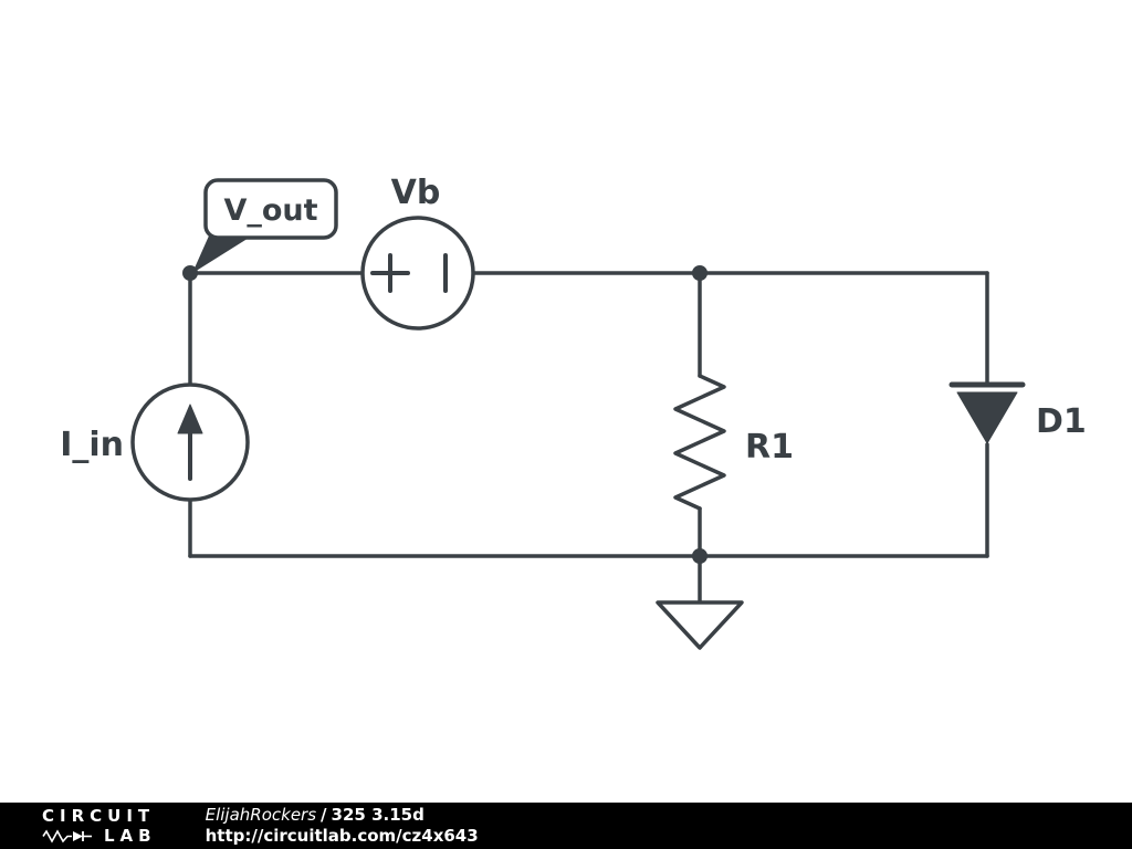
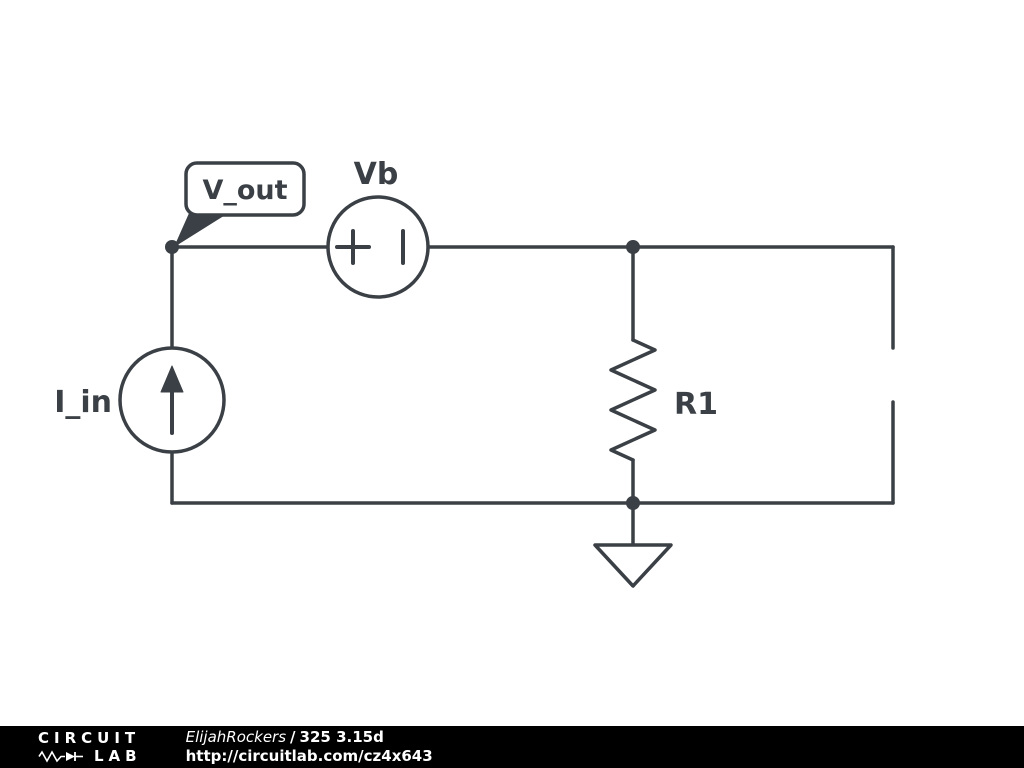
  I_in
  Vb
  R1
- D1
  V_out
  CIRCUIT
  LAB
  ElijahRockers / 325 3.15d
  http://circuitlab.com/cz4x643
